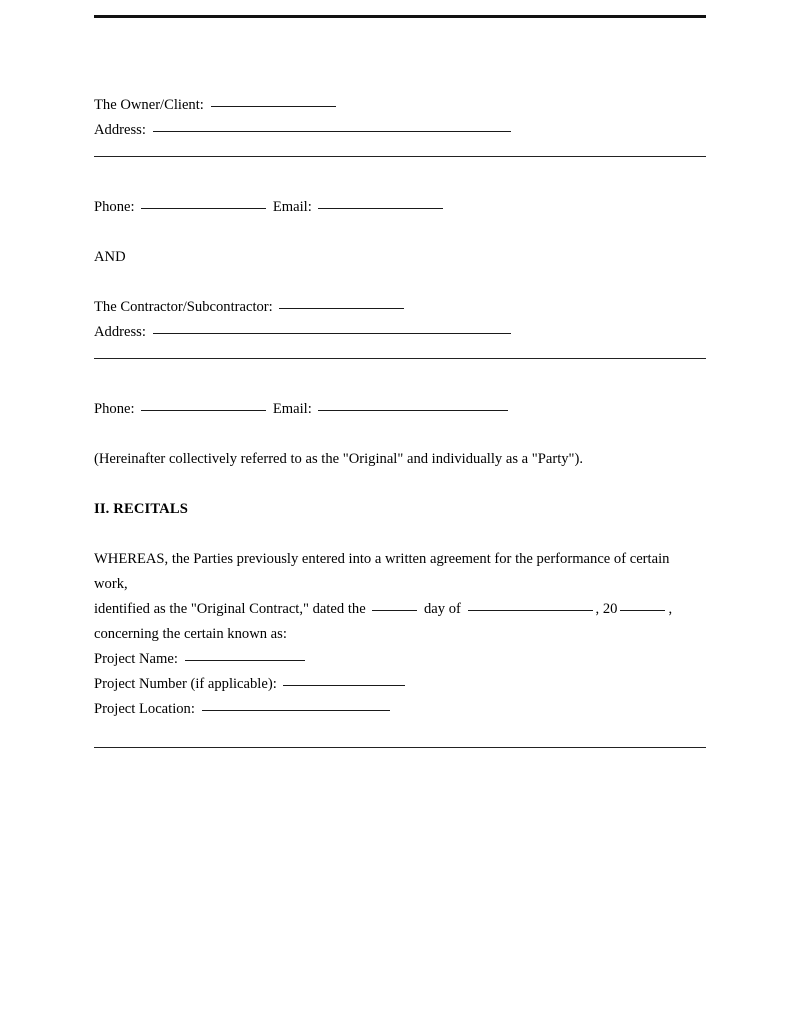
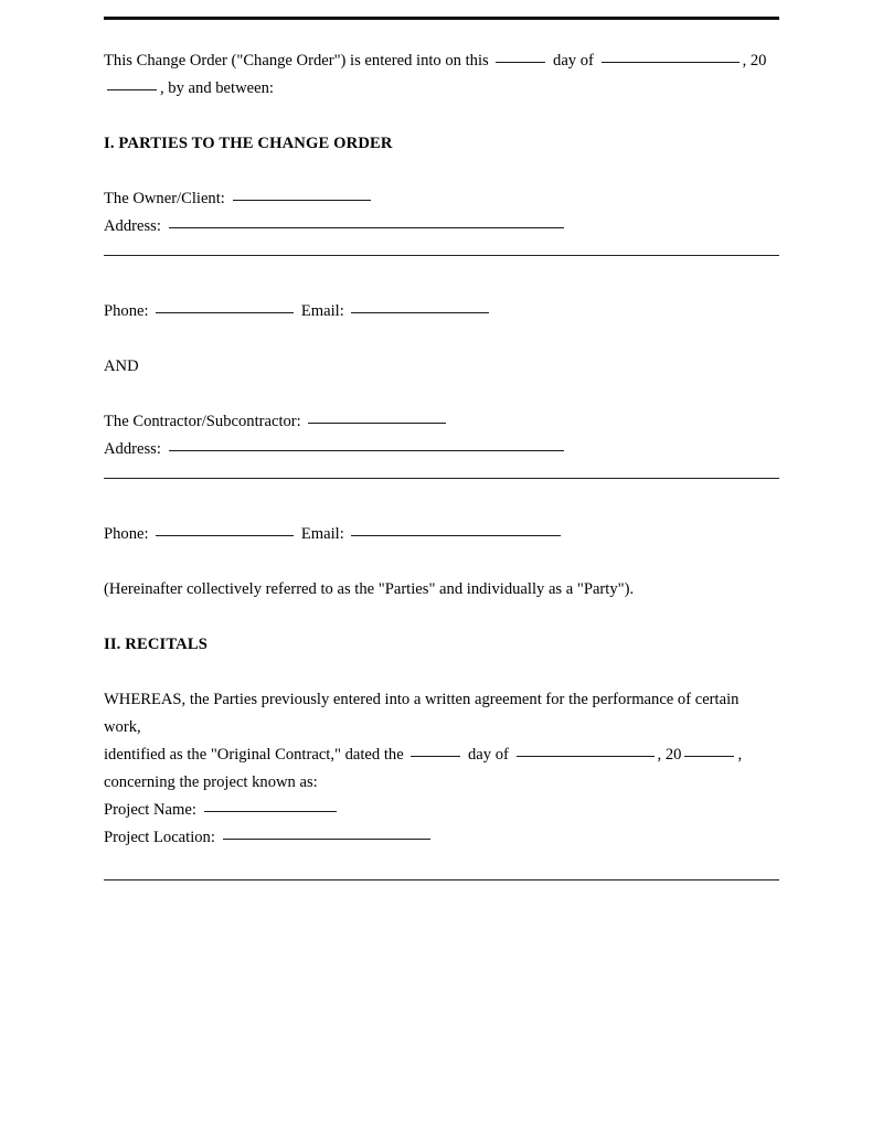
+ This Change Order ("Change Order") is entered into on this day of , 20
+ , by and between:
+ I. PARTIES TO THE CHANGE ORDER
  The Owner/Client:
  Address:
  Phone: Email:
  AND
  The Contractor/Subcontractor:
  Address:
  Phone: Email:
- (Hereinafter collectively referred to as the "Original" and individually as a "Party").
+ (Hereinafter collectively referred to as the "Parties" and individually as a "Party").
  II. RECITALS
  WHEREAS, the Parties previously entered into a written agreement for the performance of certain work,
  identified as the "Original Contract," dated the day of , 20 ,
- concerning the certain known as:
+ concerning the project known as:
  Project Name:
- Project Number (if applicable):
  Project Location:
